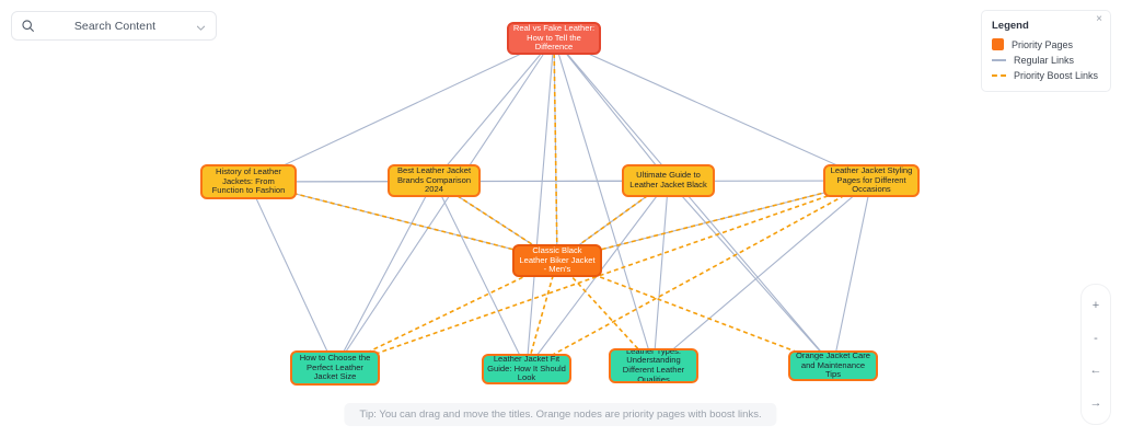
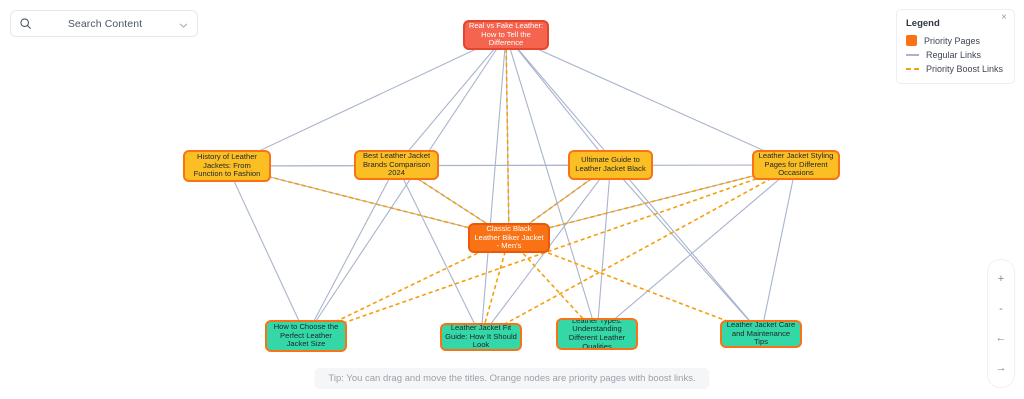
  Real vs Fake Leather: How to Tell the Difference
  History of Leather Jackets: From Function to Fashion
  Best Leather Jacket Brands Comparison 2024
  Ultimate Guide to Leather Jacket Black
  Leather Jacket Styling Pages for Different Occasions
  Classic Black Leather Biker Jacket - Men's
  How to Choose the Perfect Leather Jacket Size
  Leather Jacket Fit Guide: How It Should Look
  Leather Types: Understanding Different Leather Qualities
- Orange Jacket Care and Maintenance Tips
+ Leather Jacket Care and Maintenance Tips
  Search Content
  ×
  Legend
  Priority Pages
  Regular Links
  Priority Boost Links
  Tip: You can drag and move the titles. Orange nodes are priority pages with boost links.
  +
  -
  ←
  →
